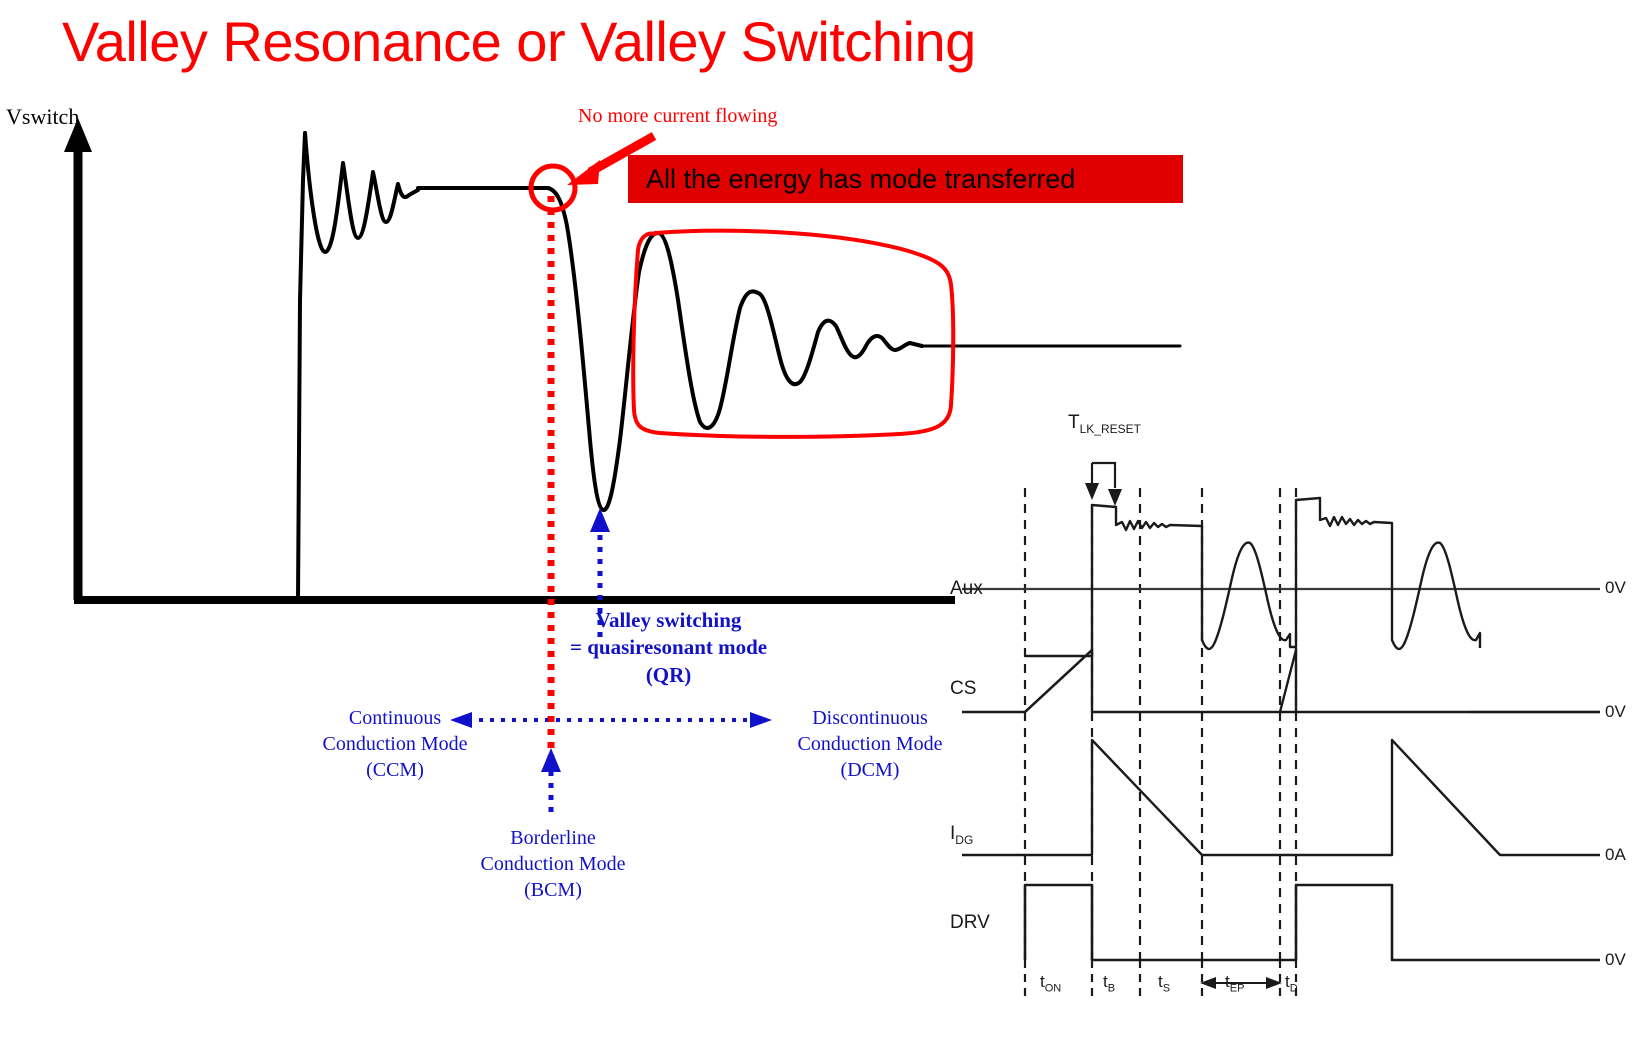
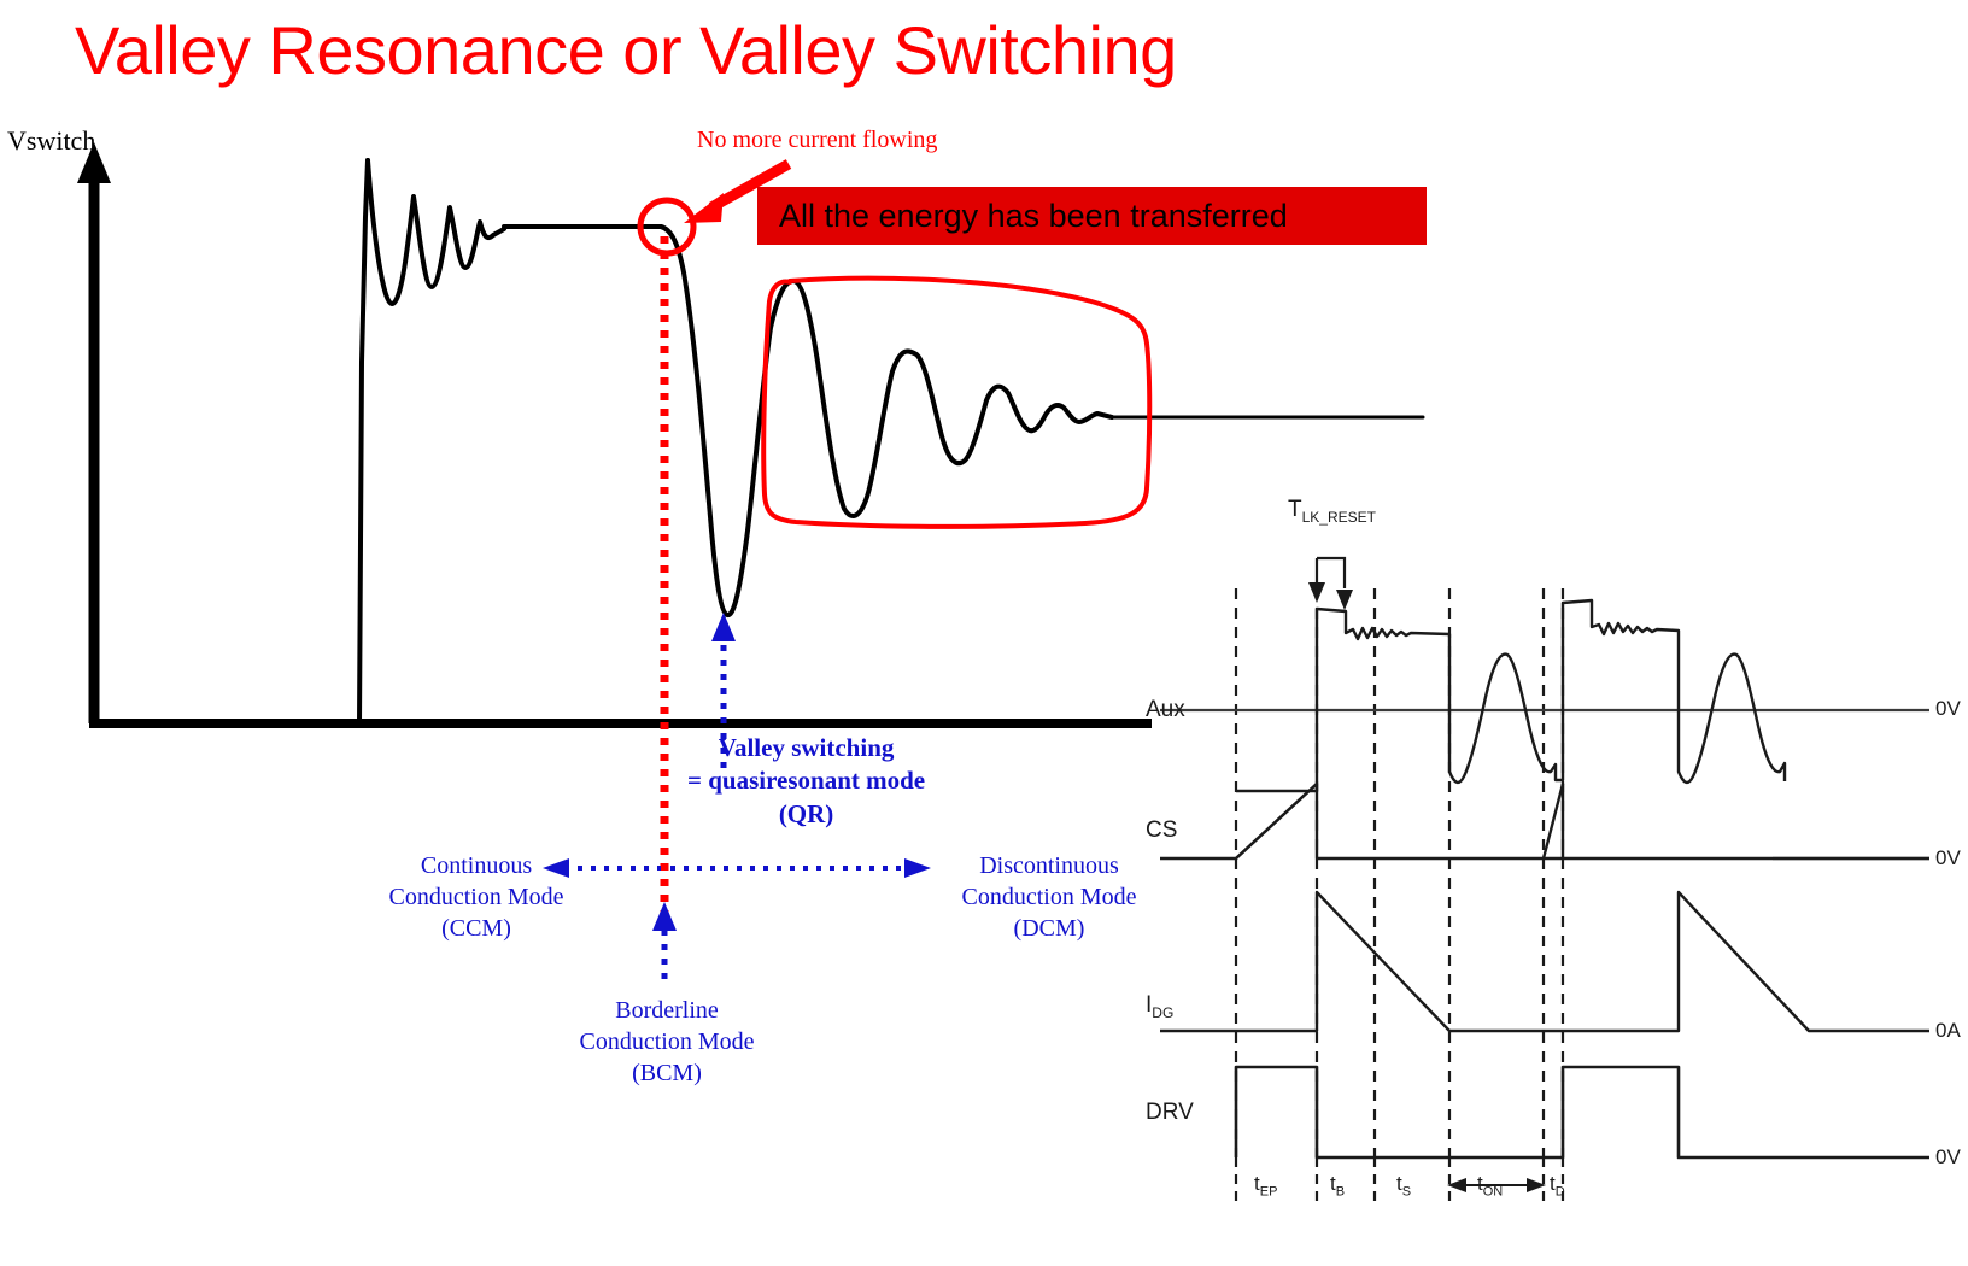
  Valley Resonance or Valley Switching
  Vswitch
  No more current flowing
- All the energy has mode transferred
+ All the energy has been transferred
  Valley switching
  = quasiresonant mode
  (QR)
  Continuous
  Conduction Mode
  (CCM)
  Discontinuous
  Conduction Mode
  (DCM)
  Borderline
  Conduction Mode
  (BCM)
  TLK_RESET
  Aux
  CS
  IDG
  DRV
  0V
  0V
  0A
  0V
- tON
+ tEP
  tB
  tS
- tEP
+ tON
  tD
